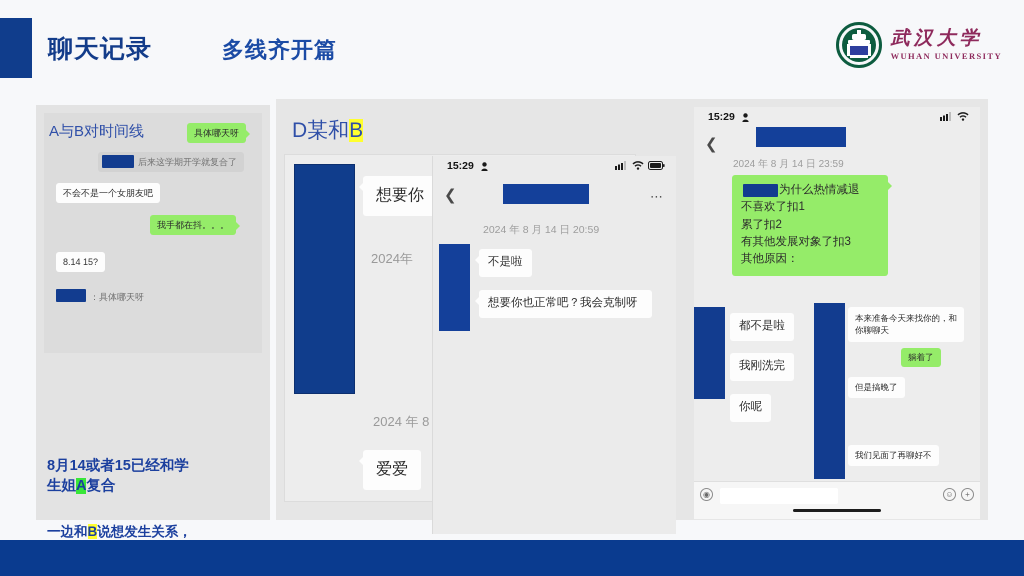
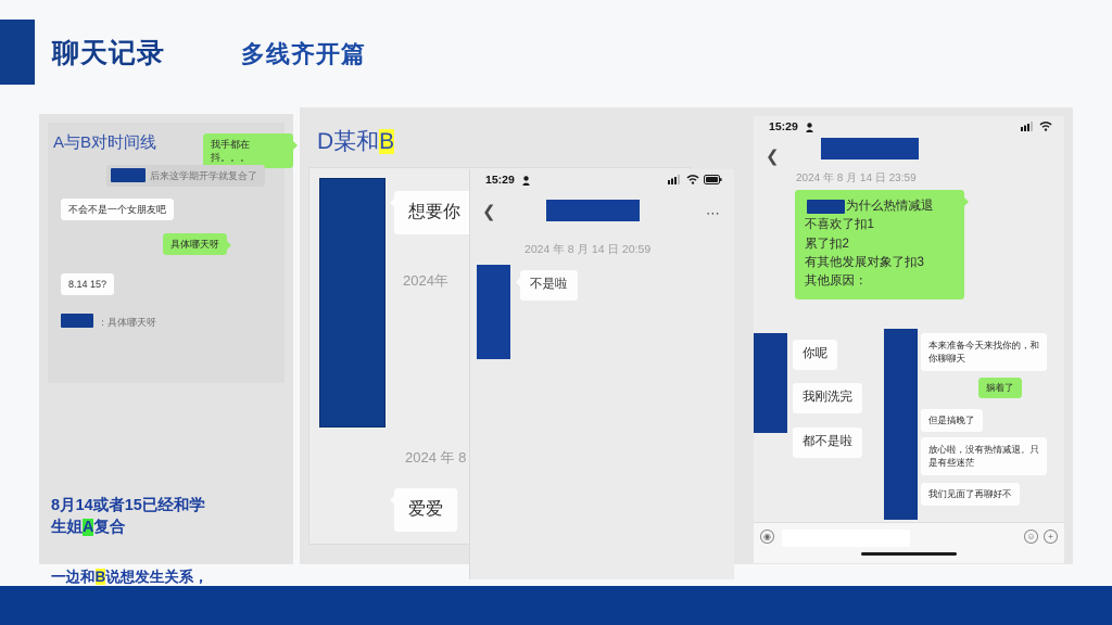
  聊天记录
  多线齐开篇
- 武汉大学
- WUHAN UNIVERSITY
  A与B对时间线
- 具体哪天呀
+ 我手都在抖。。。
  后来这学期开学就复合了
  不会不是一个女朋友吧
- 我手都在抖。。。
+ 具体哪天呀
  8.14 15?
  ：具体哪天呀
  8月14或者15已经和学
  生姐A复合
  一边和B说想发生关系，
  D某和B
  想要你
  2024年
  爱爱
  15:29
  ❮
  ⋯
  2024 年 8 月 14 日 20:59
  不是啦
- 想要你也正常吧？我会克制呀
  15:29
  ❮
  2024 年 8 月 14 日 23:59
  为什么热情减退
  不喜欢了扣1
  累了扣2
  有其他发展对象了扣3
  其他原因：
- 都不是啦
+ 你呢
  我刚洗完
- 你呢
+ 都不是啦
  本来准备今天来找你的，和你聊聊天
  躺着了
  但是搞晚了
+ 放心啦，没有热情减退。只是有些迷茫
  我们见面了再聊好不
  ◉
  ☺
  +
